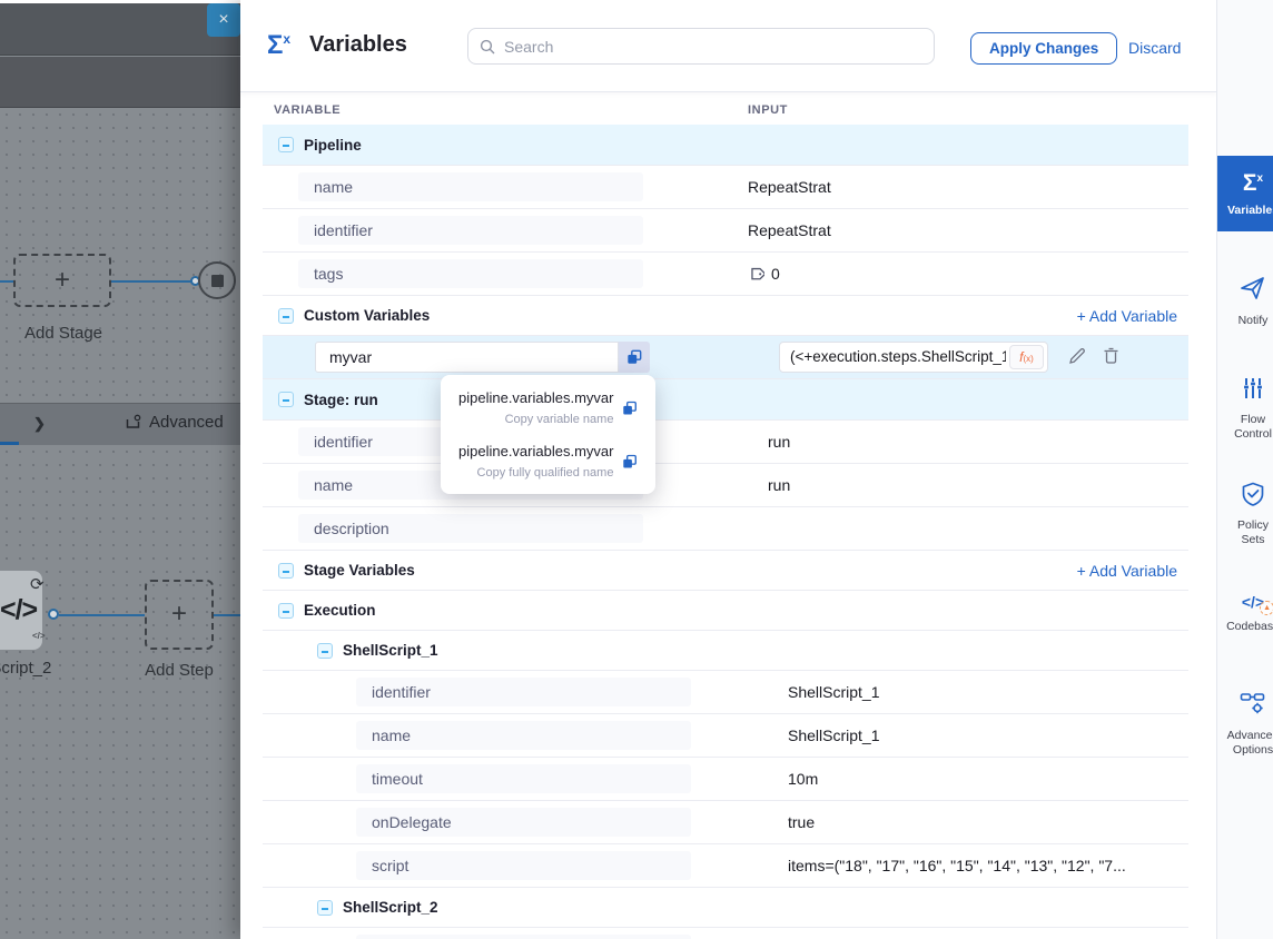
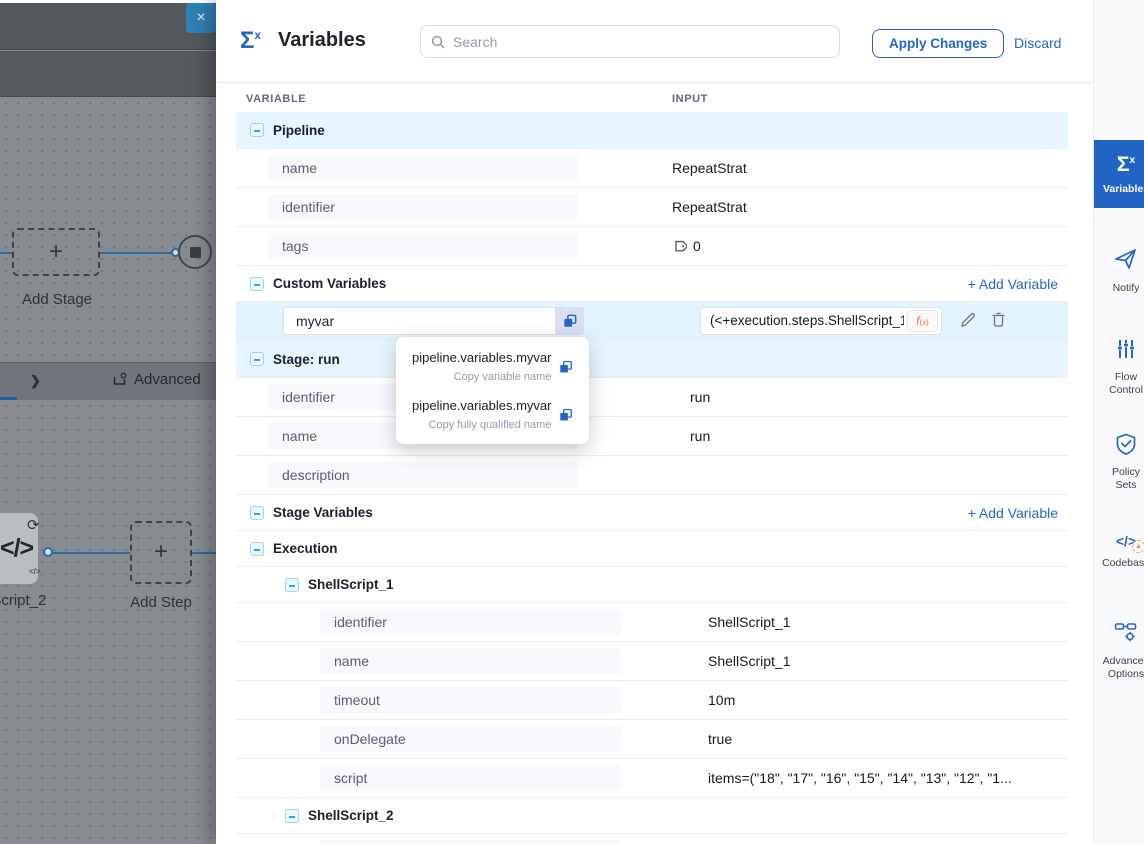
  ×
  +
  Add Stage
  ❯
  Advanced
  ⟳
  </>
  </>
  +
  cript_2
  Add Step
  Σx
  Variables
  Search
  Apply Changes
  Discard
  VARIABLE
  INPUT
  Pipeline
  name
  RepeatStrat
  identifier
  RepeatStrat
  tags
  0
  Custom Variables
  + Add Variable
  myvar
  (<+execution.steps.ShellScript_1
  f(x)
  Stage: run
  identifier
  run
  name
  run
  description
  Stage Variables
  + Add Variable
  Execution
  ShellScript_1
  identifier
  ShellScript_1
  name
  ShellScript_1
  timeout
  10m
  onDelegate
  true
  script
- items=("18", "17", "16", "15", "14", "13", "12", "7...
+ items=("18", "17", "16", "15", "14", "13", "12", "1...
  ShellScript_2
  pipeline.variables.myvar
  Copy variable name
  pipeline.variables.myvar
  Copy fully qualified name
  Σx
  Variable
  Notify
  Flow
  Control
  Policy
  Sets
  </>
  Codebas
  Advance
  Options
